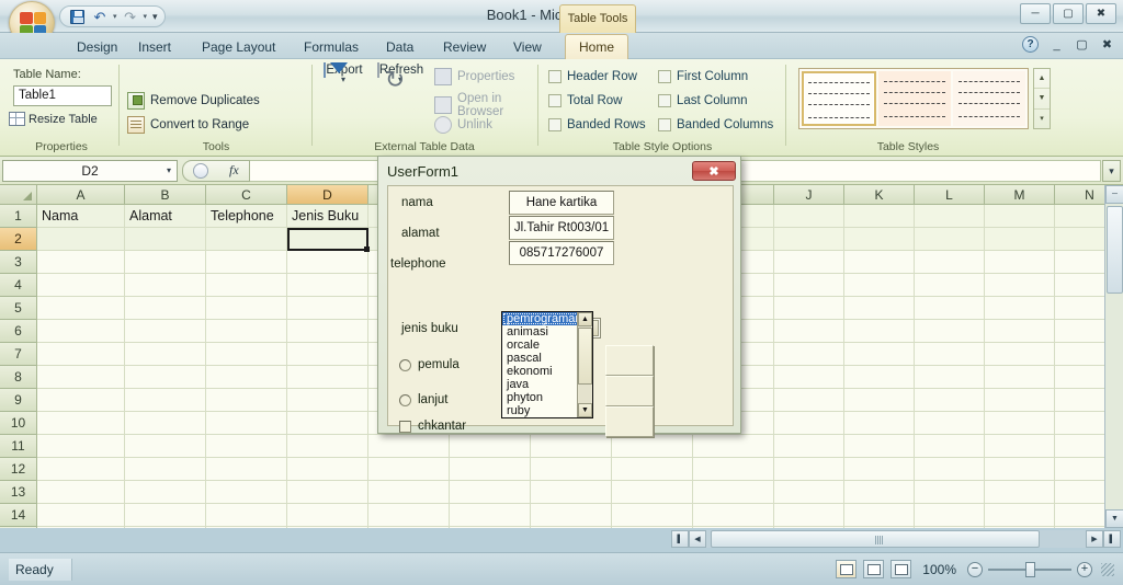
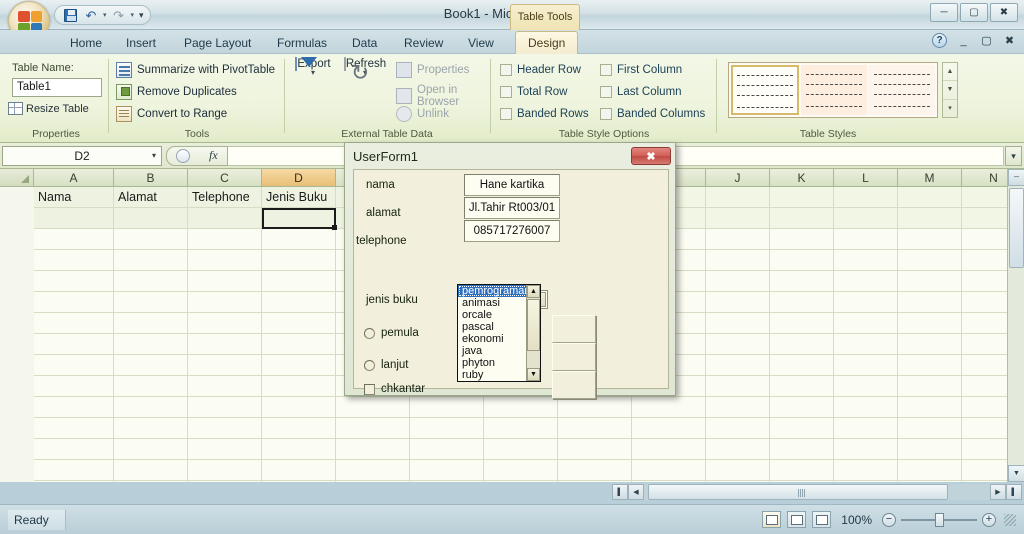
  ↶
  ↷
  ▾
  Table Tools
  ─
  ▢
  ✖
- Design
+ Home
  Insert
  Page Layout
  Formulas
  Data
  Review
  View
- Home
+ Design
  ?
  _
  ▢
  ✖
  Table Name:
  Table1
  Resize Table
  Properties
+ Summarize with PivotTable
  Remove Duplicates
  Convert to Range
  Tools
  ▾
  Properties
  Open in Browser
  Unlink
  External Table Data
  Header Row
  Total Row
  Banded Rows
  First Column
  Last Column
  Banded Columns
  Table Style Options
  Table Styles
  D2
  ▾
  fx
  ▾
  A
  B
  C
  D
  J
  K
  L
  M
  N
- 1
- 2
- 3
- 4
- 5
- 6
- 7
- 8
- 9
- 10
- 11
- 12
- 13
- 14
  Nama
  Alamat
  Telephone
  Jenis Buku
  Ready
  100%
  −
  +
  UserForm1
  ✖
  nama
  Hane kartika
  alamat
  Jl.Tahir Rt003/01
  telephone
  085717276007
  jenis buku
  pemula
  lanjut
  chkantar
  pemrograma
  animasi
  orcale
  pascal
  ekonomi
  java
  phyton
  ruby
